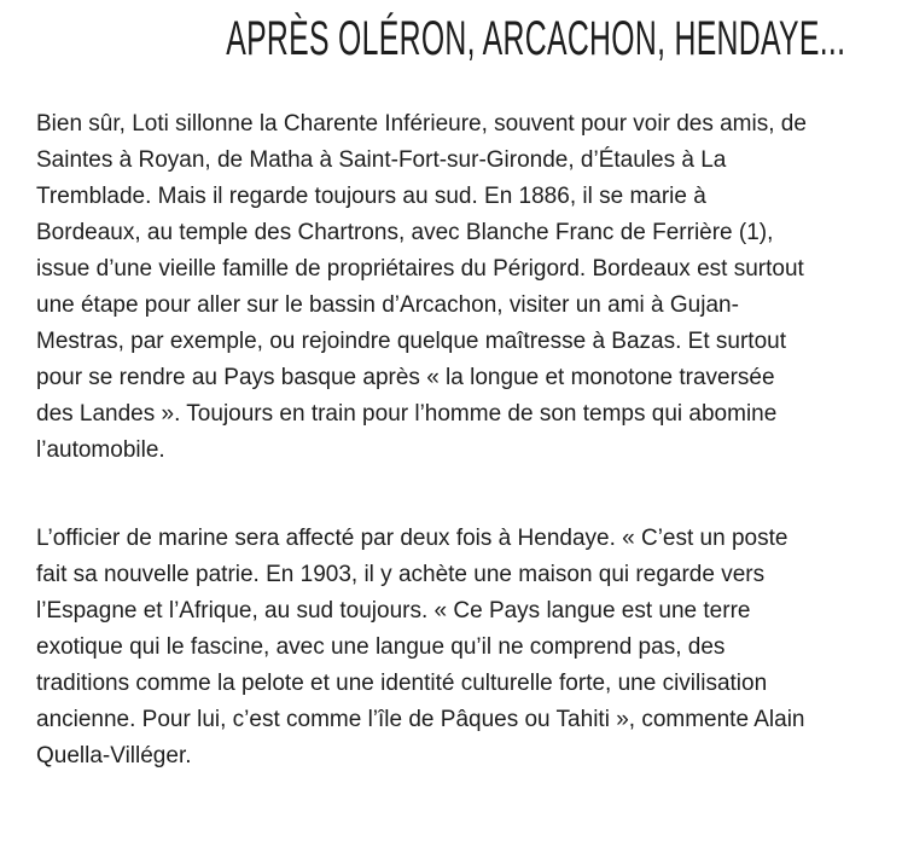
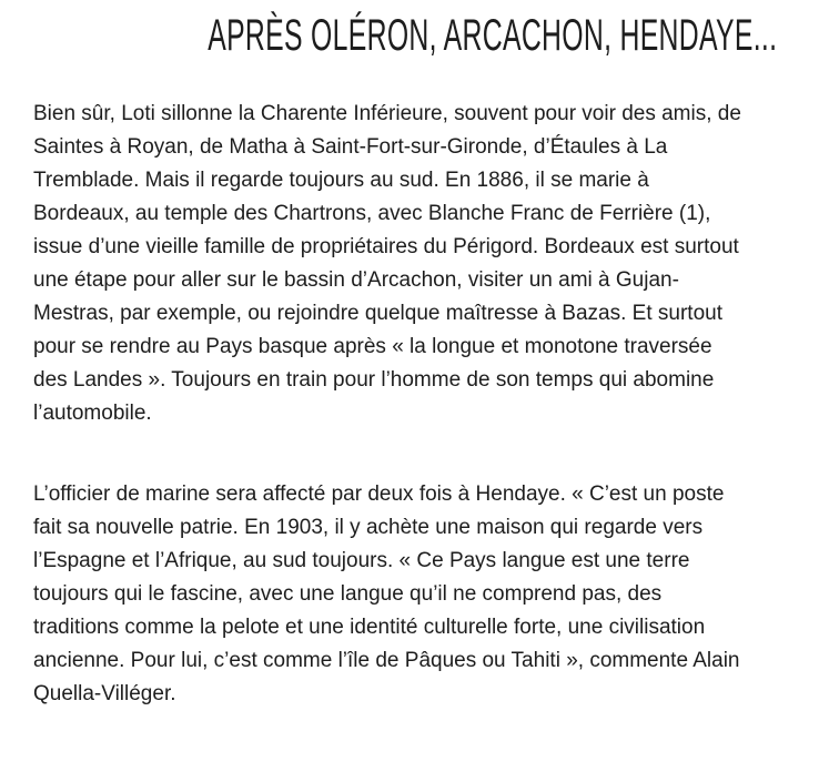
  APRÈS OLÉRON, ARCACHON, HENDAYE...
  Bien sûr, Loti sillonne la Charente Inférieure, souvent pour voir des amis, de
  Saintes à Royan, de Matha à Saint-Fort-sur-Gironde, d’Étaules à La
  Tremblade. Mais il regarde toujours au sud. En 1886, il se marie à
  Bordeaux, au temple des Chartrons, avec Blanche Franc de Ferrière (1),
  issue d’une vieille famille de propriétaires du Périgord. Bordeaux est surtout
  une étape pour aller sur le bassin d’Arcachon, visiter un ami à Gujan-
  Mestras, par exemple, ou rejoindre quelque maîtresse à Bazas. Et surtout
  pour se rendre au Pays basque après « la longue et monotone traversée
  des Landes ». Toujours en train pour l’homme de son temps qui abomine
  l’automobile.
  L’officier de marine sera affecté par deux fois à Hendaye. « C’est un poste
  fait sa nouvelle patrie. En 1903, il y achète une maison qui regarde vers
  l’Espagne et l’Afrique, au sud toujours. « Ce Pays langue est une terre
- exotique qui le fascine, avec une langue qu’il ne comprend pas, des
+ toujours qui le fascine, avec une langue qu’il ne comprend pas, des
  traditions comme la pelote et une identité culturelle forte, une civilisation
  ancienne. Pour lui, c’est comme l’île de Pâques ou Tahiti », commente Alain
  Quella-Villéger.
